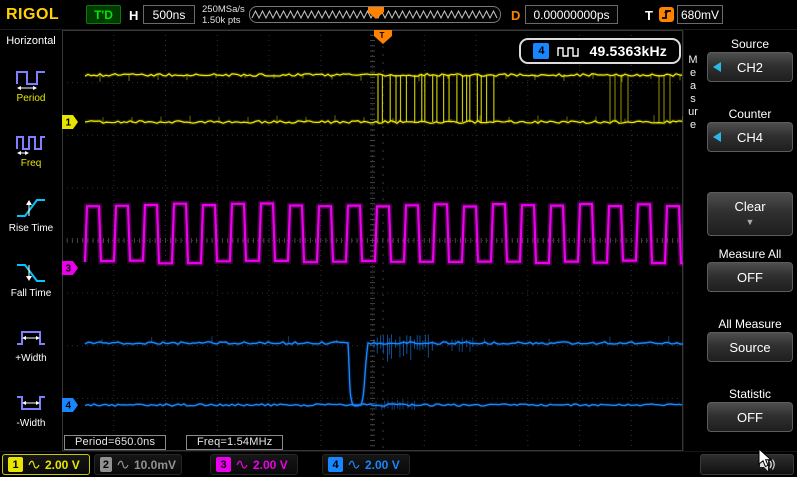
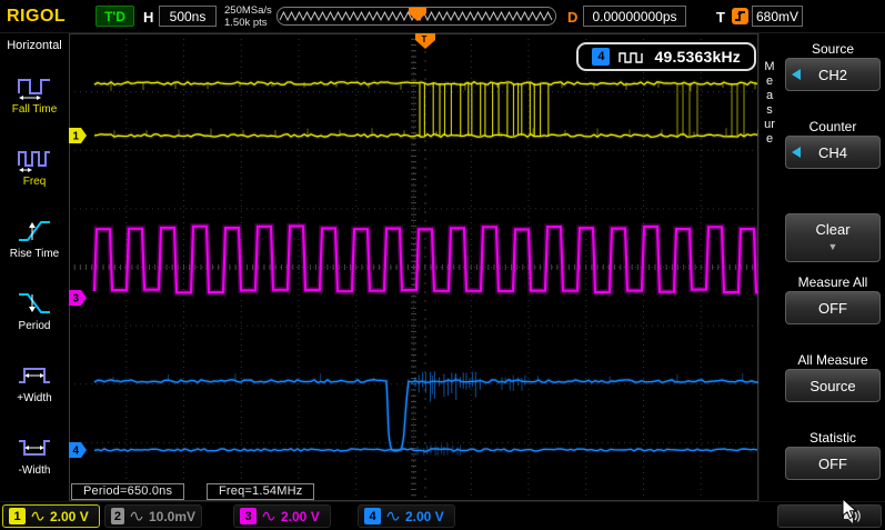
  RIGOL
  T'D
  H
  500ns
  250MSa/s
  1.50k pts
  D
  0.00000000ps
  T
  680mV
  Horizontal
- Period
+ Fall Time
  Freq
  Rise Time
- Fall Time
+ Period
  +Width
  -Width
  1
  3
  4
  T
  4
  49.5363kHz
  Period=650.0ns
  Freq=1.54MHz
  Measure
  Source
  CH2
  Counter
  CH4
  Clear
  ▼
  Measure All
  OFF
  All Measure
  Source
  Statistic
  OFF
  1
  2.00 V
  2
  10.0mV
  3
  2.00 V
  4
  2.00 V
